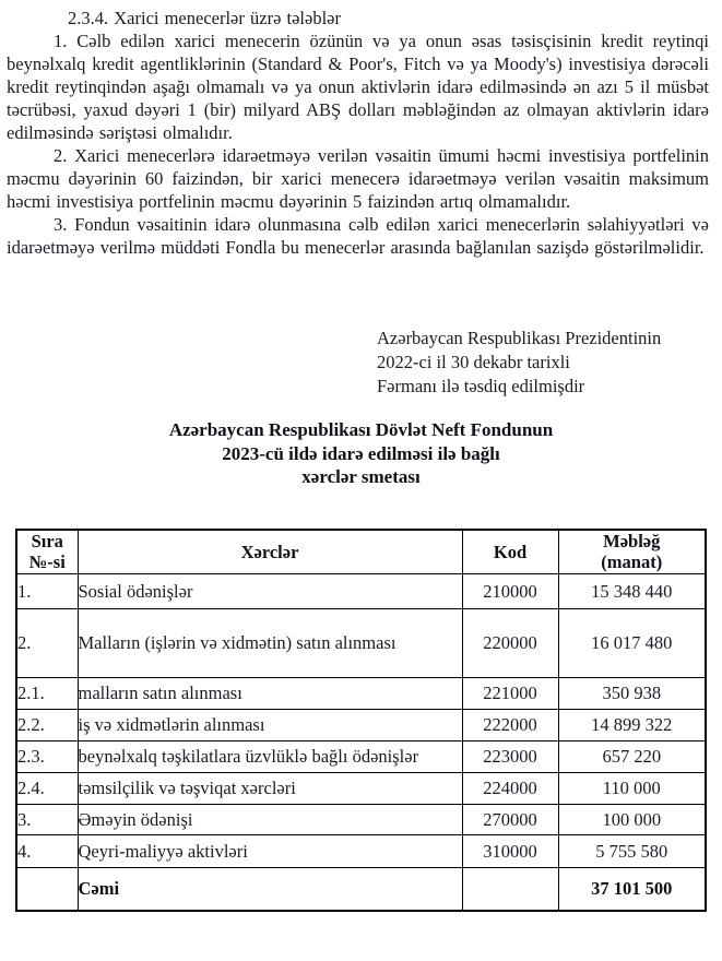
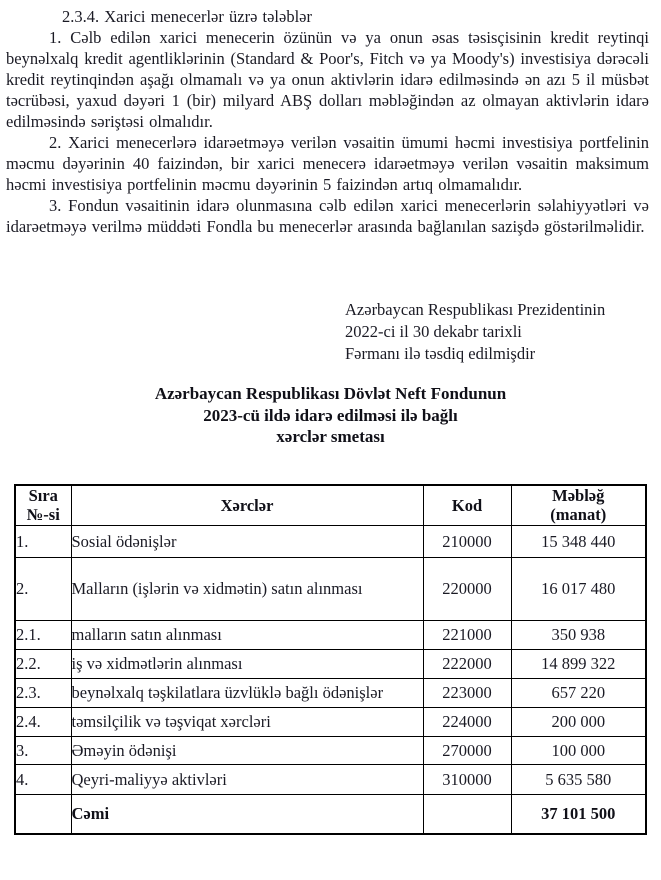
  2.3.4. Xarici menecerlər üzrə tələblər
  1. Cəlb edilən xarici menecerin özünün və ya onun əsas təsisçisinin kredit reytinqi beynəlxalq kredit agentliklərinin (Standard & Poor's, Fitch və ya Moody's) investisiya dərəcəli kredit reytinqindən aşağı olmamalı və ya onun aktivlərin idarə edilməsində ən azı 5 il müsbət təcrübəsi, yaxud dəyəri 1 (bir) milyard ABŞ dolları məbləğindən az olmayan aktivlərin idarə edilməsində səriştəsi olmalıdır.
- 2. Xarici menecerlərə idarəetməyə verilən vəsaitin ümumi həcmi investisiya portfelinin məcmu dəyərinin 60 faizindən, bir xarici menecerə idarəetməyə verilən vəsaitin maksimum həcmi investisiya portfelinin məcmu dəyərinin 5 faizindən artıq olmamalıdır.
+ 2. Xarici menecerlərə idarəetməyə verilən vəsaitin ümumi həcmi investisiya portfelinin məcmu dəyərinin 40 faizindən, bir xarici menecerə idarəetməyə verilən vəsaitin maksimum həcmi investisiya portfelinin məcmu dəyərinin 5 faizindən artıq olmamalıdır.
  3. Fondun vəsaitinin idarə olunmasına cəlb edilən xarici menecerlərin səlahiyyətləri və idarəetməyə verilmə müddəti Fondla bu menecerlər arasında bağlanılan sazişdə göstərilməlidir.
  Azərbaycan Respublikası Prezidentinin
  2022-ci il 30 dekabr tarixli
  Fərmanı ilə təsdiq edilmişdir
  Azərbaycan Respublikası Dövlət Neft Fondunun
  2023-cü ildə idarə edilməsi ilə bağlı
  xərclər smetası
  Sıra №-si	Xərclər	Kod	Məbləğ (manat)
  1.	Sosial ödənişlər	210000	15 348 440
  2.	Malların (işlərin və xidmətin) satın alınması	220000	16 017 480
  2.1.	malların satın alınması	221000	350 938
  2.2.	iş və xidmətlərin alınması	222000	14 899 322
  2.3.	beynəlxalq təşkilatlara üzvlüklə bağlı ödənişlər	223000	657 220
- 2.4.	təmsilçilik və təşviqat xərcləri	224000	110 000
+ 2.4.	təmsilçilik və təşviqat xərcləri	224000	200 000
  3.	Əməyin ödənişi	270000	100 000
- 4.	Qeyri-maliyyə aktivləri	310000	5 755 580
+ 4.	Qeyri-maliyyə aktivləri	310000	5 635 580
  	Cəmi		37 101 500
